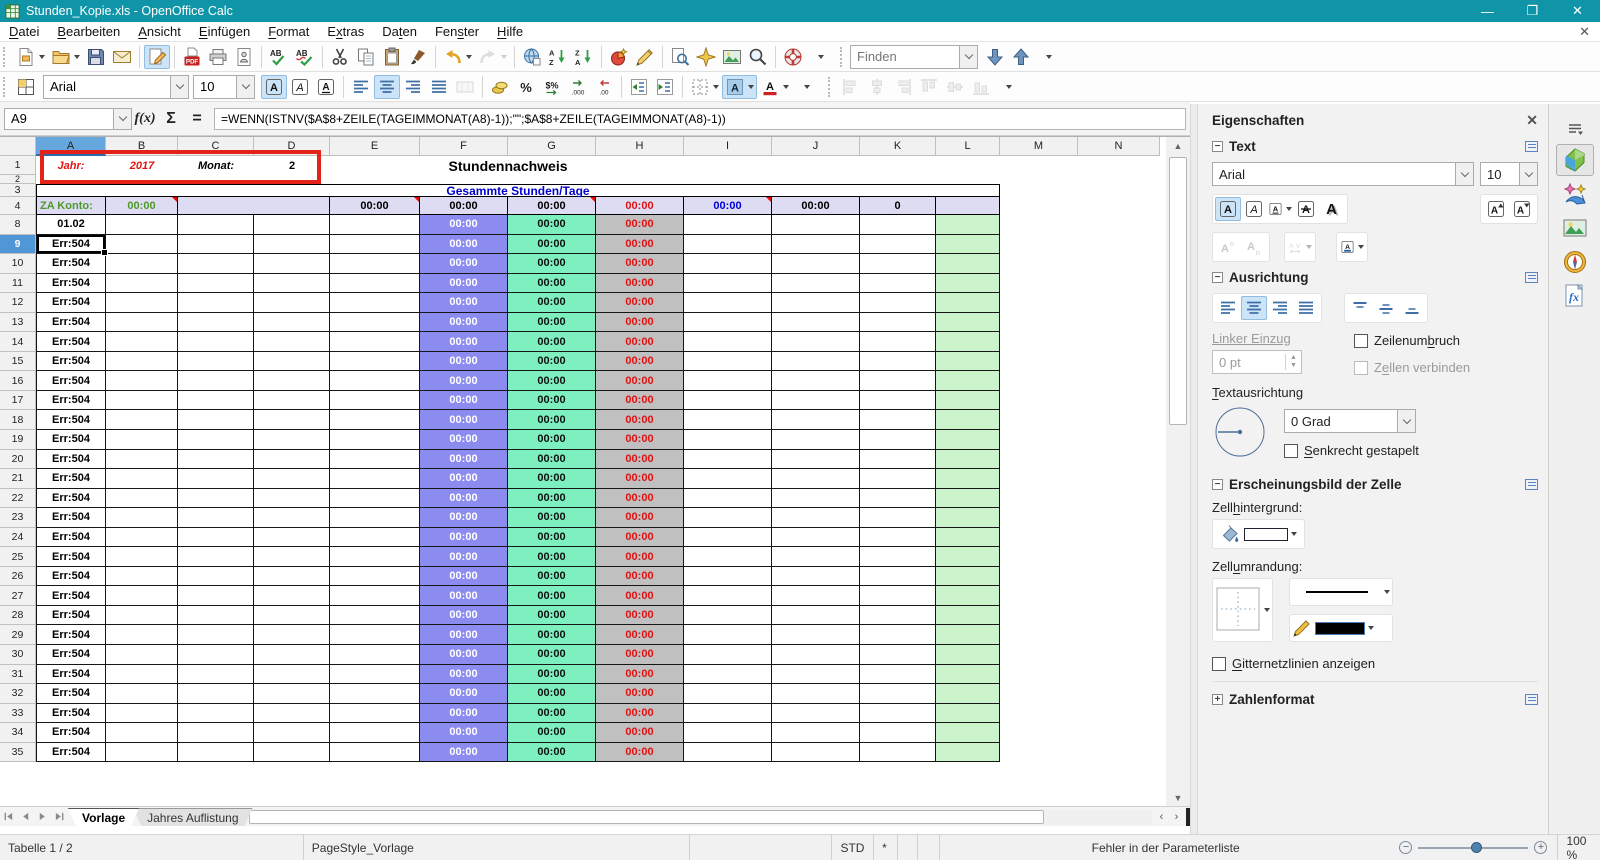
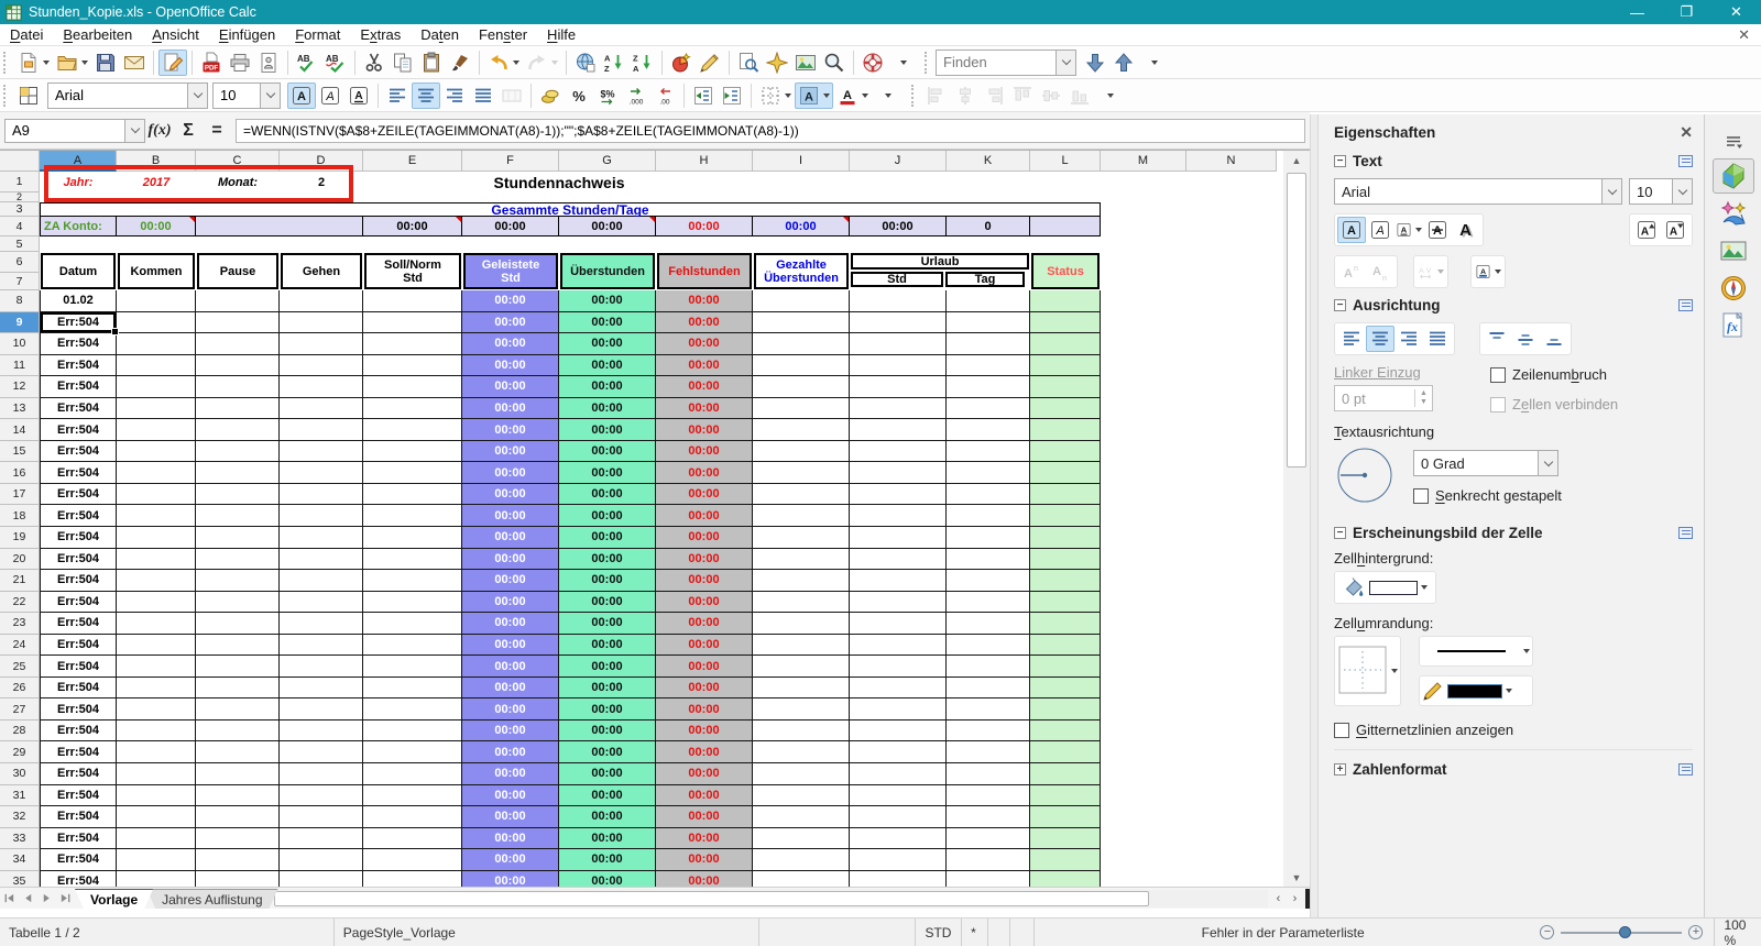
  Stunden_Kopie.xls - OpenOffice Calc
  —
  ❐
  ✕
  D
  atei
  B
  earbeiten
  A
  nsicht
  E
  infügen
  F
  ormat
  E
  x
  tras
  Da
  t
  en
  Fen
  s
  ter
  H
  ilfe
  ✕
  AB
  AB
  A
  Z
  Z
  A
  Finden
  Arial
  10
  A
  A
  A
  %
  $%
  A
  A
  A9
  f(x)
  Σ
  =
  =WENN(ISTNV($A$8+ZEILE(TAGEIMMONAT(A8)-1));"";$A$8+ZEILE(TAGEIMMONAT(A8)-1))
  A
  B
  C
  D
  E
  F
  G
  H
  I
  J
  K
  L
  M
  N
  1
  Jahr:
  2017
  Monat:
  2
  Stundennachweis
  2
  3
  Gesammte Stunden/Tage
  4
  ZA Konto:
  00:00
  00:00
  00:00
  00:00
  00:00
  00:00
  00:00
  0
+ 5
+ 6
+ 7
+ Datum
+ Kommen
+ Pause
+ Gehen
+ Soll/Norm Std
+ Geleistete Std
+ Überstunden
+ Fehlstunden
+ Gezahlte Überstunden
+ Urlaub
+ Std
+ Tag
+ Status
  8
  01.02
  00:00
  00:00
  00:00
  9
  Err:504
  00:00
  00:00
  00:00
  10
  Err:504
  00:00
  00:00
  00:00
  11
  Err:504
  00:00
  00:00
  00:00
  12
  Err:504
  00:00
  00:00
  00:00
  13
  Err:504
  00:00
  00:00
  00:00
  14
  Err:504
  00:00
  00:00
  00:00
  15
  Err:504
  00:00
  00:00
  00:00
  16
  Err:504
  00:00
  00:00
  00:00
  17
  Err:504
  00:00
  00:00
  00:00
  18
  Err:504
  00:00
  00:00
  00:00
  19
  Err:504
  00:00
  00:00
  00:00
  20
  Err:504
  00:00
  00:00
  00:00
  21
  Err:504
  00:00
  00:00
  00:00
  22
  Err:504
  00:00
  00:00
  00:00
  23
  Err:504
  00:00
  00:00
  00:00
  24
  Err:504
  00:00
  00:00
  00:00
  25
  Err:504
  00:00
  00:00
  00:00
  26
  Err:504
  00:00
  00:00
  00:00
  27
  Err:504
  00:00
  00:00
  00:00
  28
  Err:504
  00:00
  00:00
  00:00
  29
  Err:504
  00:00
  00:00
  00:00
  30
  Err:504
  00:00
  00:00
  00:00
  31
  Err:504
  00:00
  00:00
  00:00
  32
  Err:504
  00:00
  00:00
  00:00
  33
  Err:504
  00:00
  00:00
  00:00
  34
  Err:504
  00:00
  00:00
  00:00
  35
  Err:504
  00:00
  00:00
  00:00
  ▲
  ▼
  Vorlage
  Jahres Auflistung
  ‹
  ›
  Tabelle 1 / 2
  PageStyle_Vorlage
  STD
  *
  Fehler in der Parameterliste
  −
  +
  100 %
  Eigenschaften
  ✕
  −
  Text
  Arial
  10
  A
  A
  A
  A
  A
  A
  A
  A
  A
  −
  Ausrichtung
  Linker Einzug
  0 pt
  Zeilenumbruch
  Zellen verbinden
  Textausrichtung
  0 Grad
  Senkrecht gestapelt
  −
  Erscheinungsbild der Zelle
  Zellhintergrund:
  Zellumrandung:
  Gitternetzlinien anzeigen
  +
  Zahlenformat
  fx
